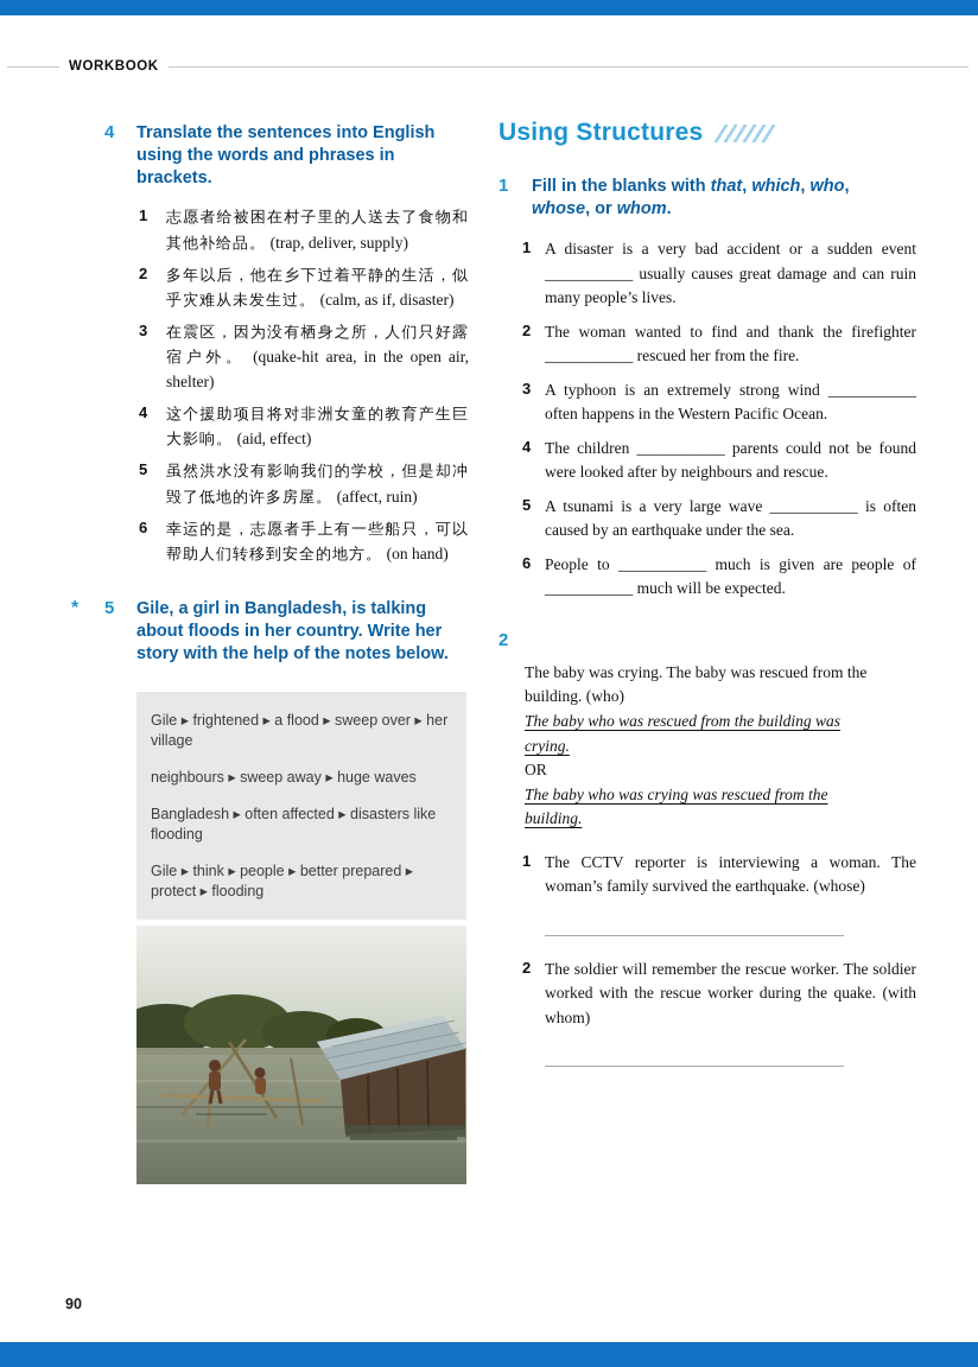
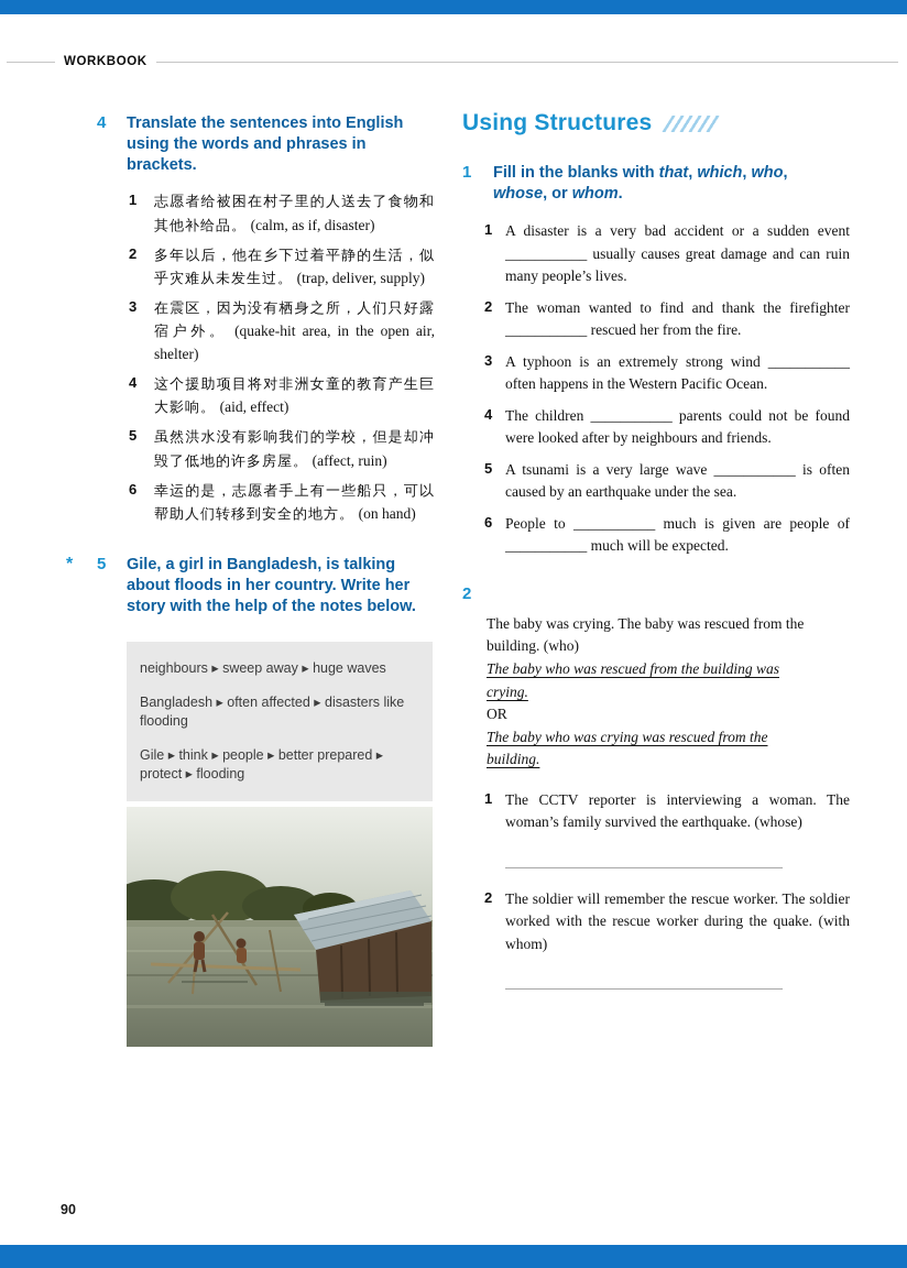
  WORKBOOK
  4
  Translate the sentences into English using the words and phrases in brackets.
  1
- 志愿者给被困在村子里的人送去了食物和其他补给品。 (trap, deliver, supply)
+ 志愿者给被困在村子里的人送去了食物和其他补给品。 (calm, as if, disaster)
  2
- 多年以后，他在乡下过着平静的生活，似乎灾难从未发生过。 (calm, as if, disaster)
+ 多年以后，他在乡下过着平静的生活，似乎灾难从未发生过。 (trap, deliver, supply)
  3
  在震区，因为没有栖身之所，人们只好露宿户外。 (quake-hit area, in the open air, shelter)
  4
  这个援助项目将对非洲女童的教育产生巨大影响。 (aid, effect)
  5
  虽然洪水没有影响我们的学校，但是却冲毁了低地的许多房屋。 (affect, ruin)
  6
  幸运的是，志愿者手上有一些船只，可以帮助人们转移到安全的地方。 (on hand)
  *
  5
  Gile, a girl in Bangladesh, is talking about floods in her country. Write her story with the help of the notes below.
- Gile ▸ frightened ▸ a flood ▸ sweep over ▸ her village
  neighbours ▸ sweep away ▸ huge waves
  Bangladesh ▸ often affected ▸ disasters like flooding
  Gile ▸ think ▸ people ▸ better prepared ▸ protect ▸ flooding
  Using Structures
  1
  Fill in the blanks with that, which, who, whose, or whom.
  1
  A disaster is a very bad accident or a sudden event ___________ usually causes great damage and can ruin many people’s lives.
  2
  The woman wanted to find and thank the firefighter ___________ rescued her from the fire.
  3
  A typhoon is an extremely strong wind ___________ often happens in the Western Pacific Ocean.
  4
- The children ___________ parents could not be found were looked after by neighbours and rescue.
+ The children ___________ parents could not be found were looked after by neighbours and friends.
  5
  A tsunami is a very large wave ___________ is often caused by an earthquake under the sea.
  6
  People to ___________ much is given are people of ___________ much will be expected.
  2
  The baby was crying. The baby was rescued from the building. (who)
  The baby who was rescued from the building was crying.
  OR
  The baby who was crying was rescued from the building.
  1
  The CCTV reporter is interviewing a woman. The woman’s family survived the earthquake. (whose)
  2
  The soldier will remember the rescue worker. The soldier worked with the rescue worker during the quake. (with whom)
  90
